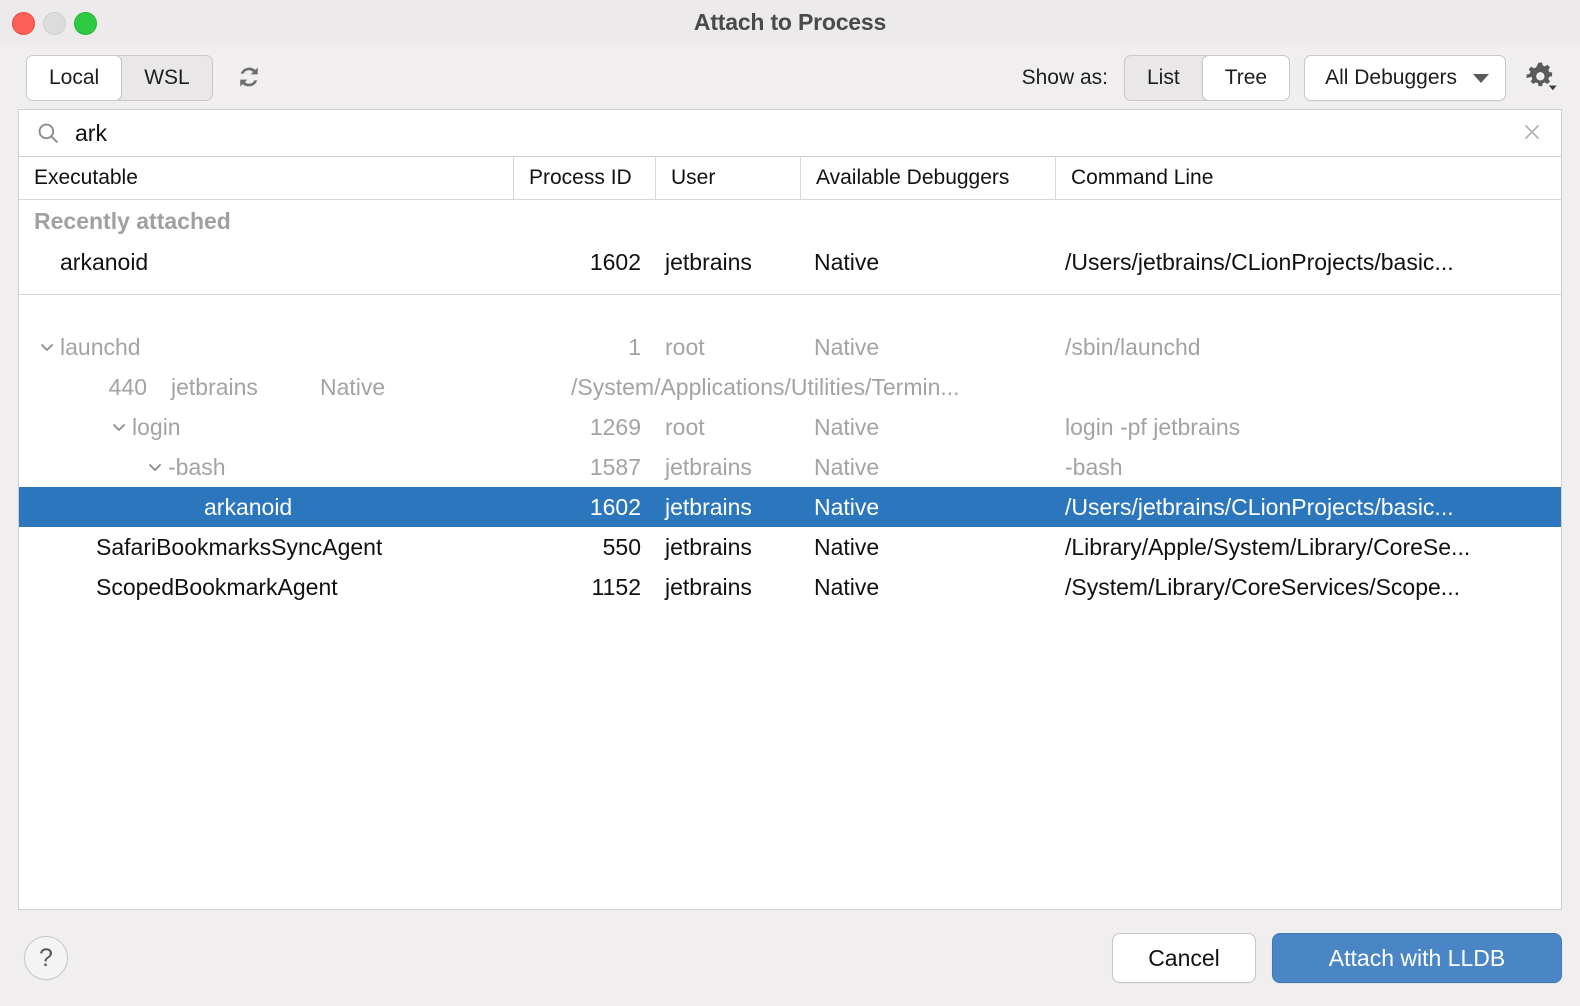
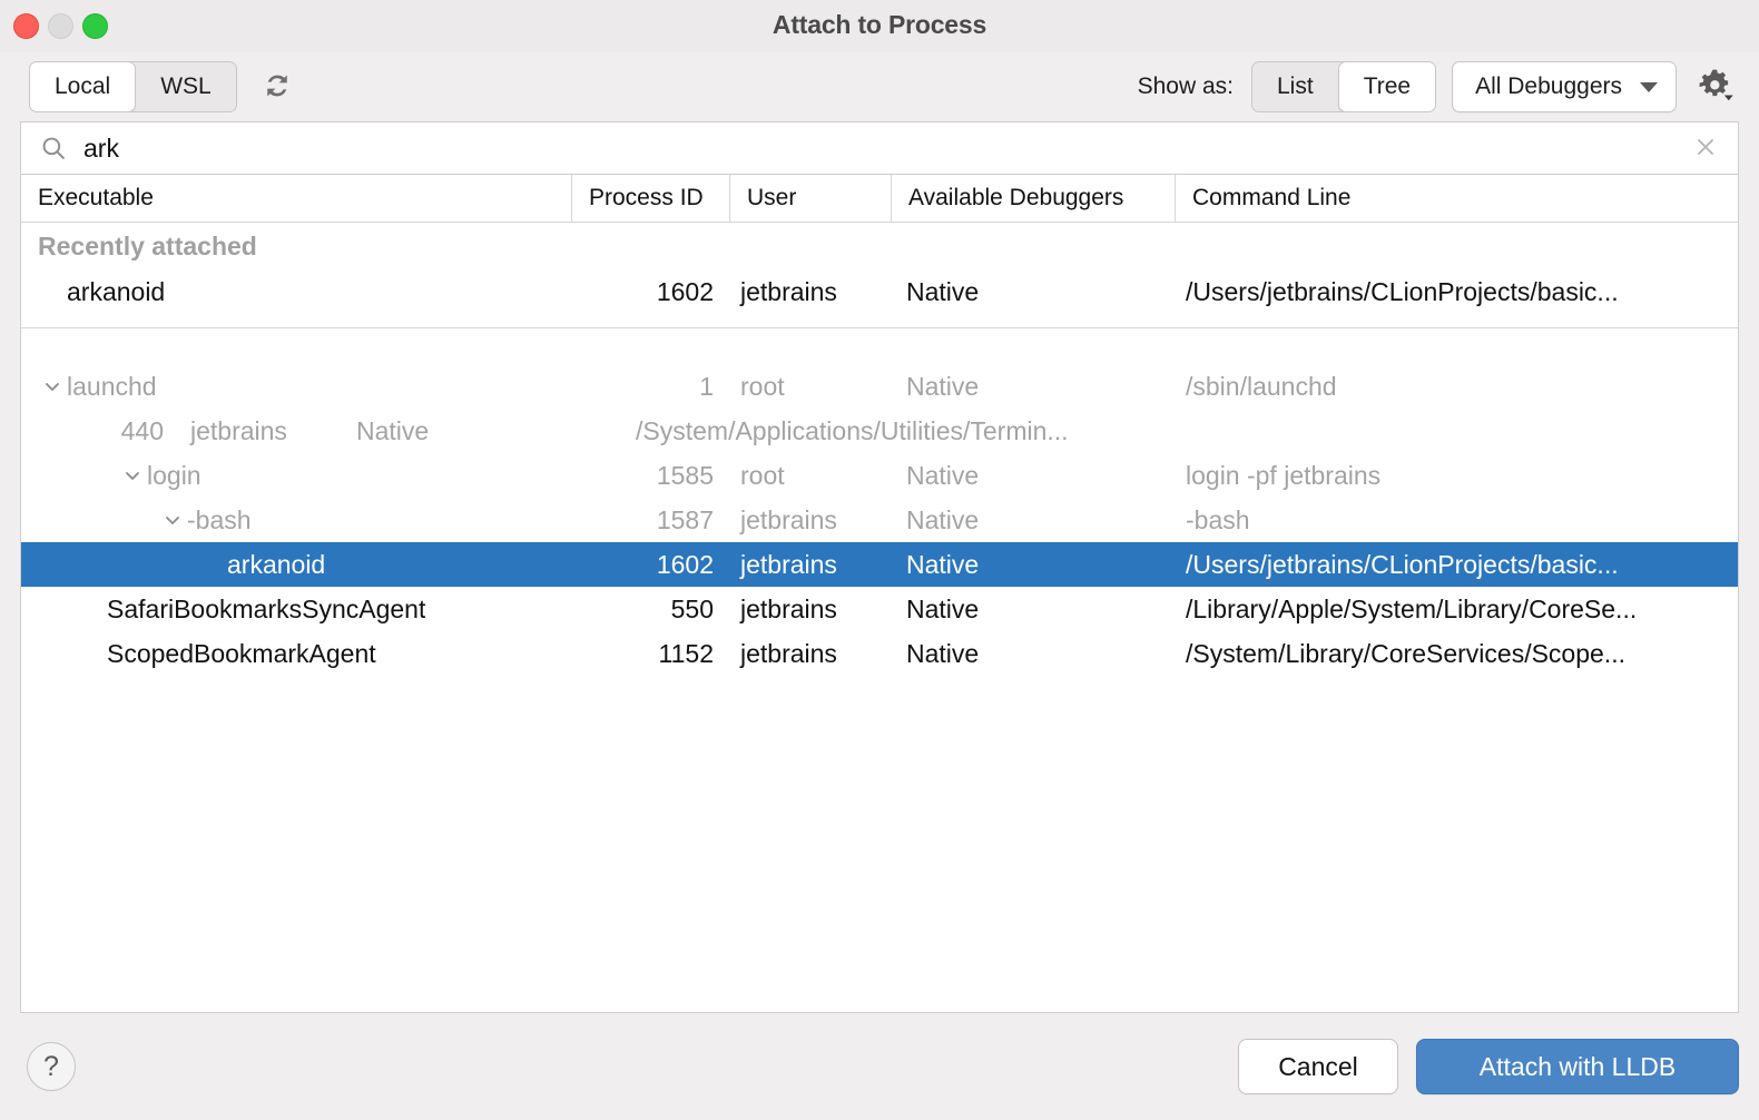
  Attach to Process
  Local
  WSL
  Show as:
  List
  Tree
  All Debuggers
  ark
  Executable
  Process ID
  User
  Available Debuggers
  Command Line
  Recently attached
  arkanoid
  1602
  jetbrains
  Native
  /Users/jetbrains/CLionProjects/basic...
  launchd
  1
  root
  Native
  /sbin/launchd
  440
  jetbrains
  Native
  /System/Applications/Utilities/Termin...
  login
- 1269
+ 1585
  root
  Native
  login -pf jetbrains
  -bash
  1587
  jetbrains
  Native
  -bash
  arkanoid
  1602
  jetbrains
  Native
  /Users/jetbrains/CLionProjects/basic...
  SafariBookmarksSyncAgent
  550
  jetbrains
  Native
  /Library/Apple/System/Library/CoreSe...
  ScopedBookmarkAgent
  1152
  jetbrains
  Native
  /System/Library/CoreServices/Scope...
  ?
  Cancel
  Attach with LLDB
